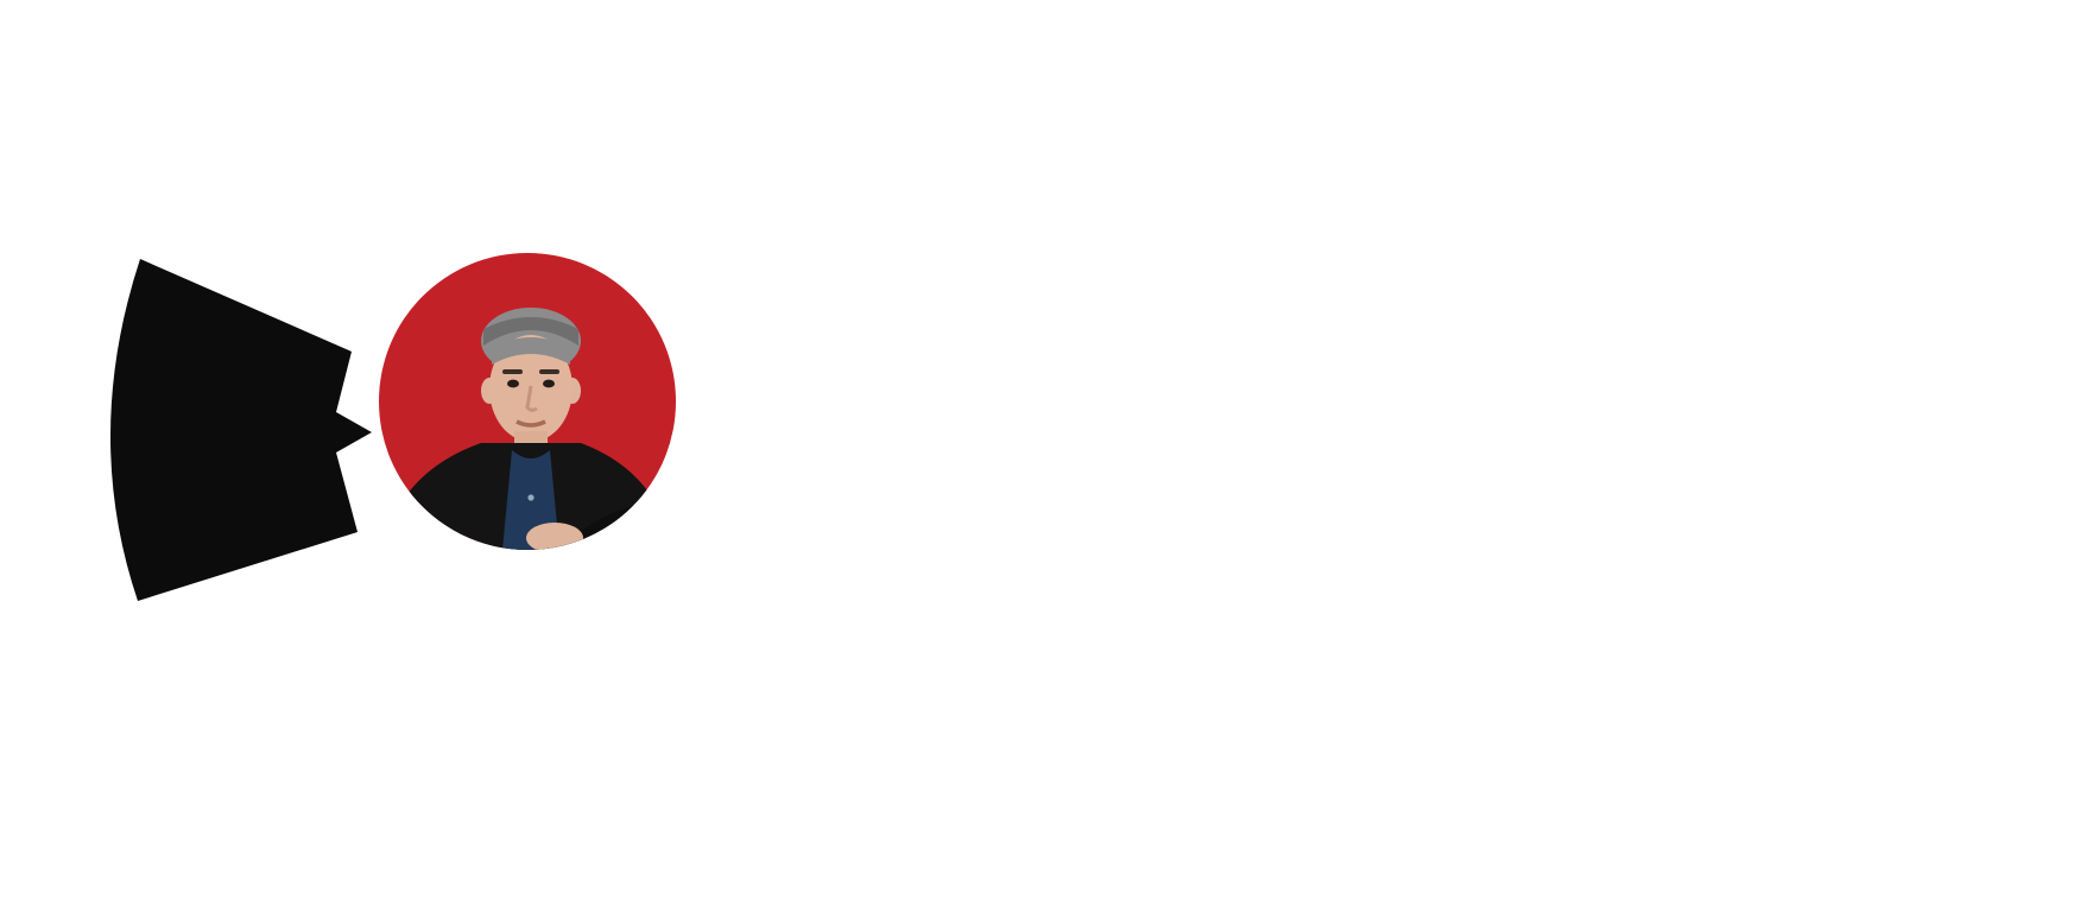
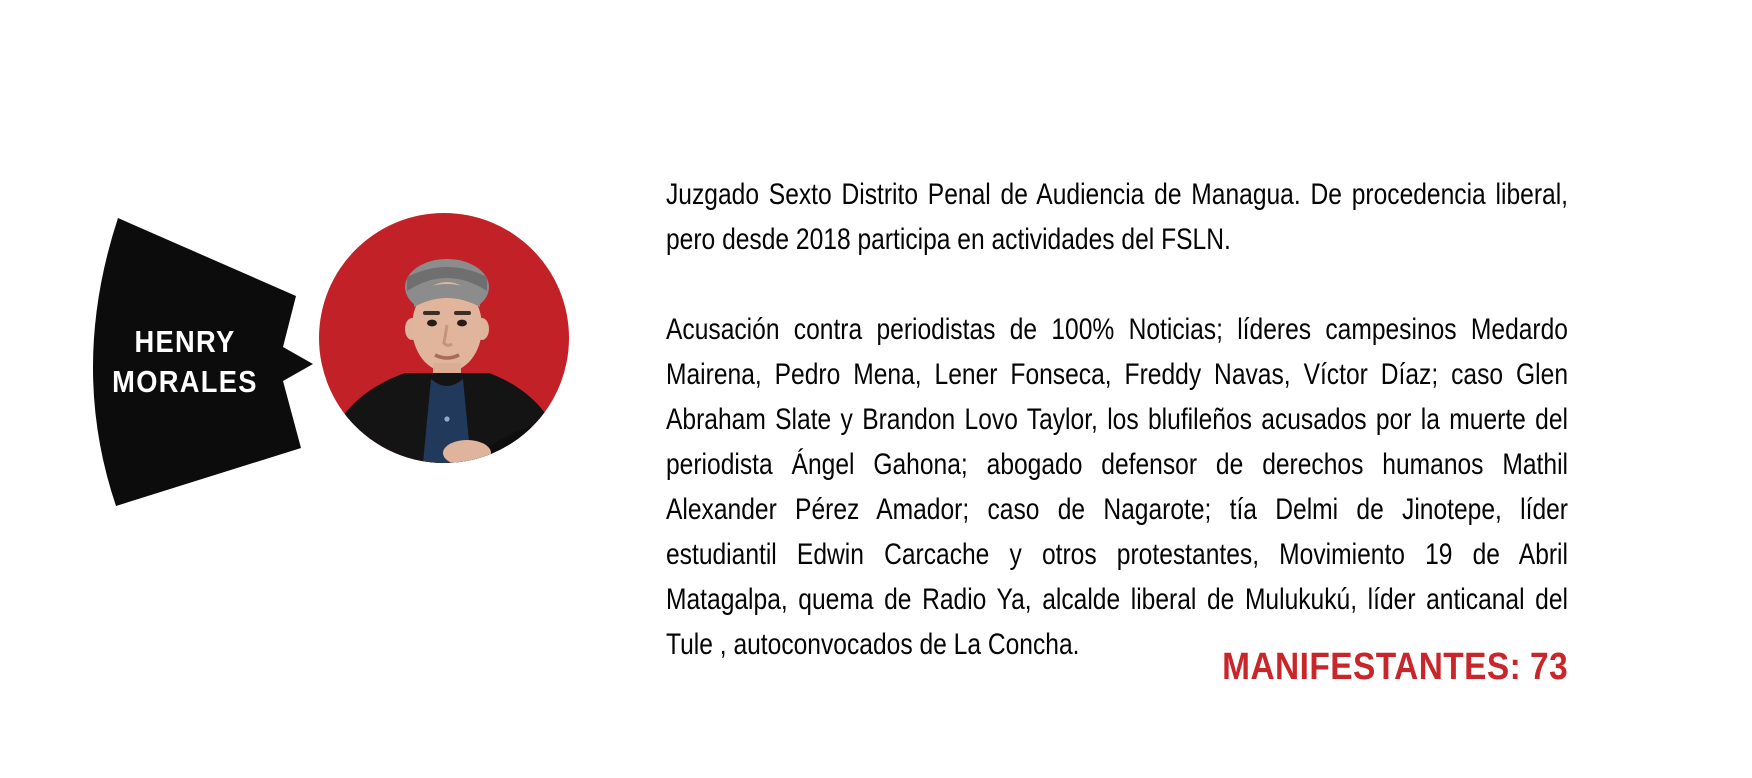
+ HENRY
+ MORALES
+ Juzgado Sexto Distrito Penal de Audiencia de Managua. De procedencia liberal, pero desde 2018 participa en actividades del FSLN.
+ Acusación contra periodistas de 100% Noticias; líderes campesinos Medardo Mairena, Pedro Mena, Lener Fonseca, Freddy Navas, Víctor Díaz; caso Glen Abraham Slate y Brandon Lovo Taylor, los blufileños acusados por la muerte del periodista Ángel Gahona; abogado defensor de derechos humanos Mathil Alexander Pérez Amador; caso de Nagarote; tía Delmi de Jinotepe, líder estudiantil Edwin Carcache y otros protestantes, Movimiento 19 de Abril Matagalpa, quema de Radio Ya, alcalde liberal de Mulukukú, líder anticanal del Tule , autoconvocados de La Concha.
+ MANIFESTANTES: 73
